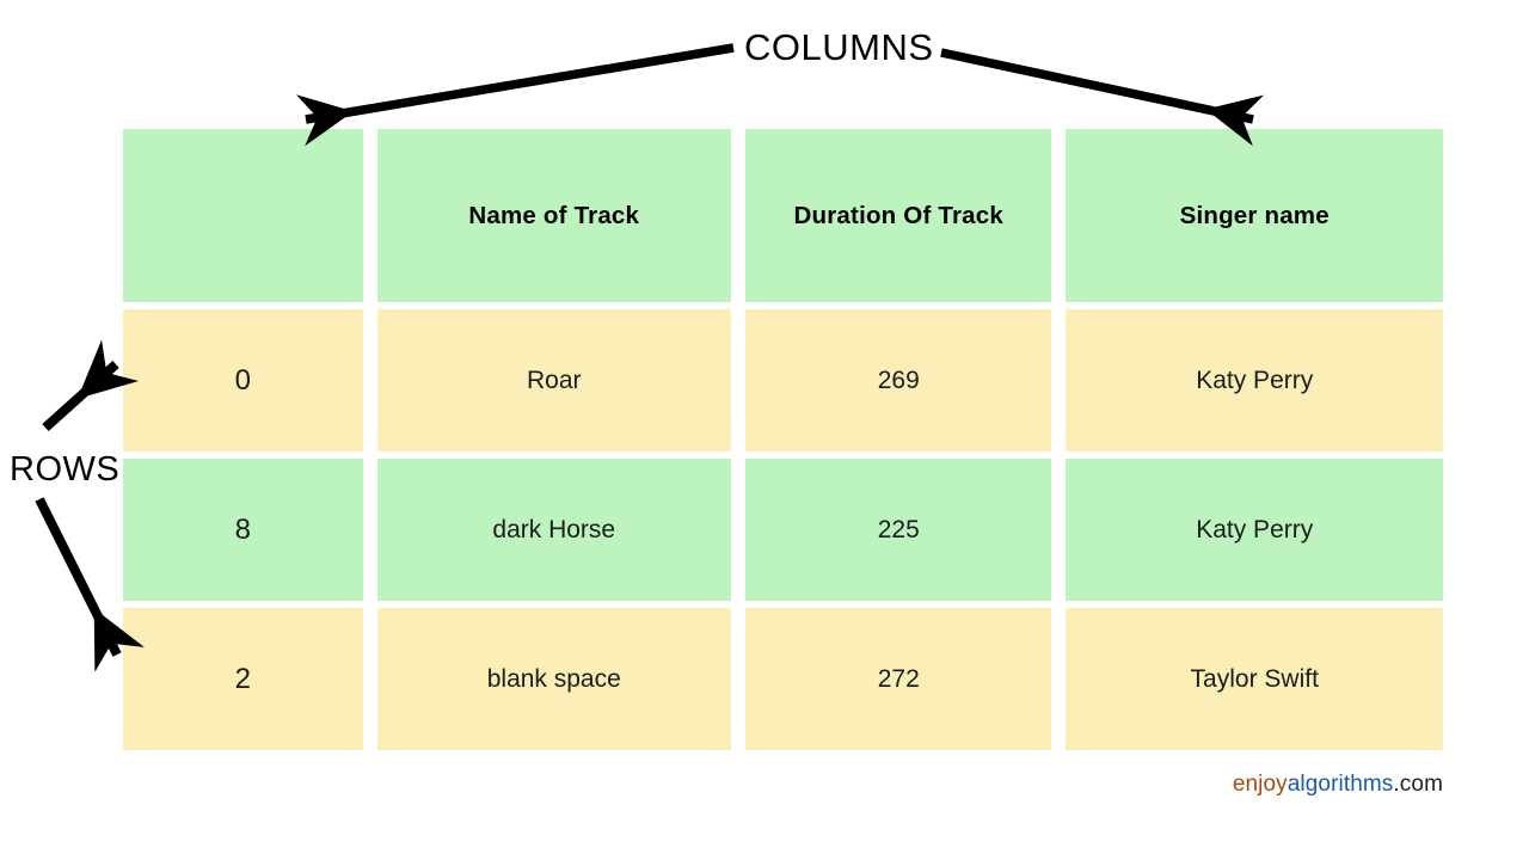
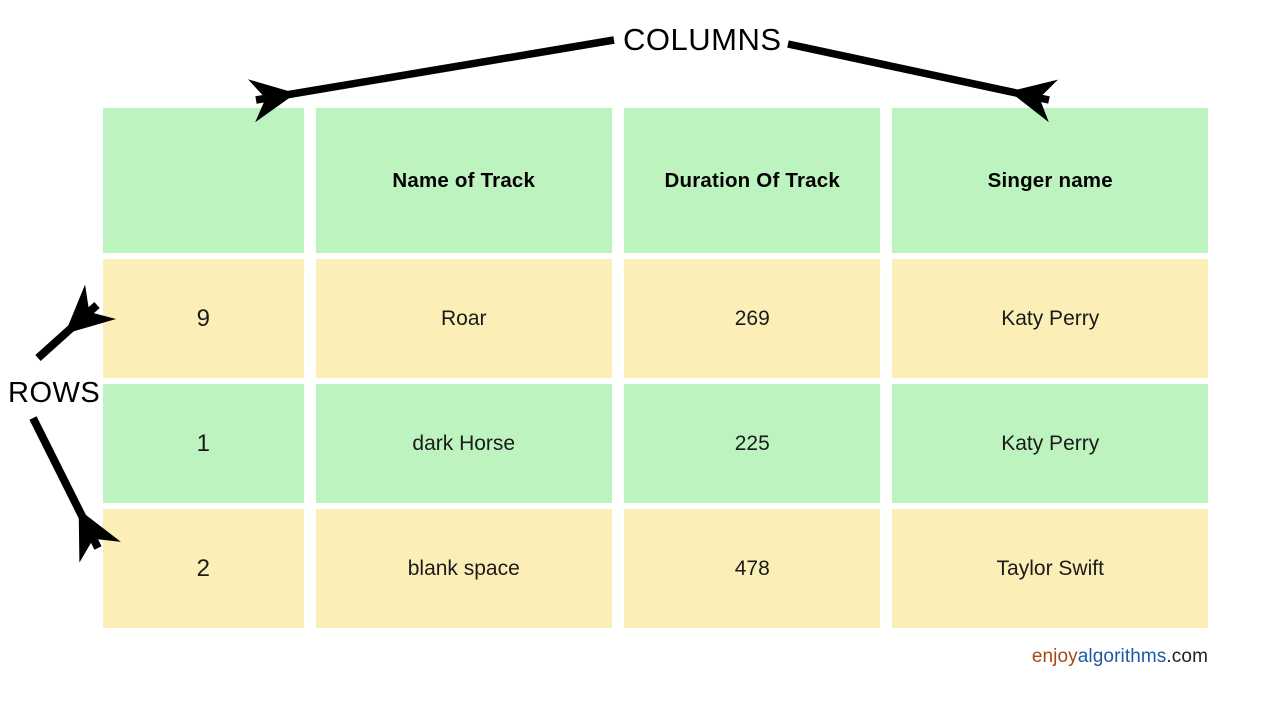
  	Name of Track	Duration Of Track	Singer name
- 0	Roar	269	Katy Perry
+ 9	Roar	269	Katy Perry
- 8	dark Horse	225	Katy Perry
+ 1	dark Horse	225	Katy Perry
- 2	blank space	272	Taylor Swift
+ 2	blank space	478	Taylor Swift
  COLUMNS
  ROWS
  enjoyalgorithms.com
